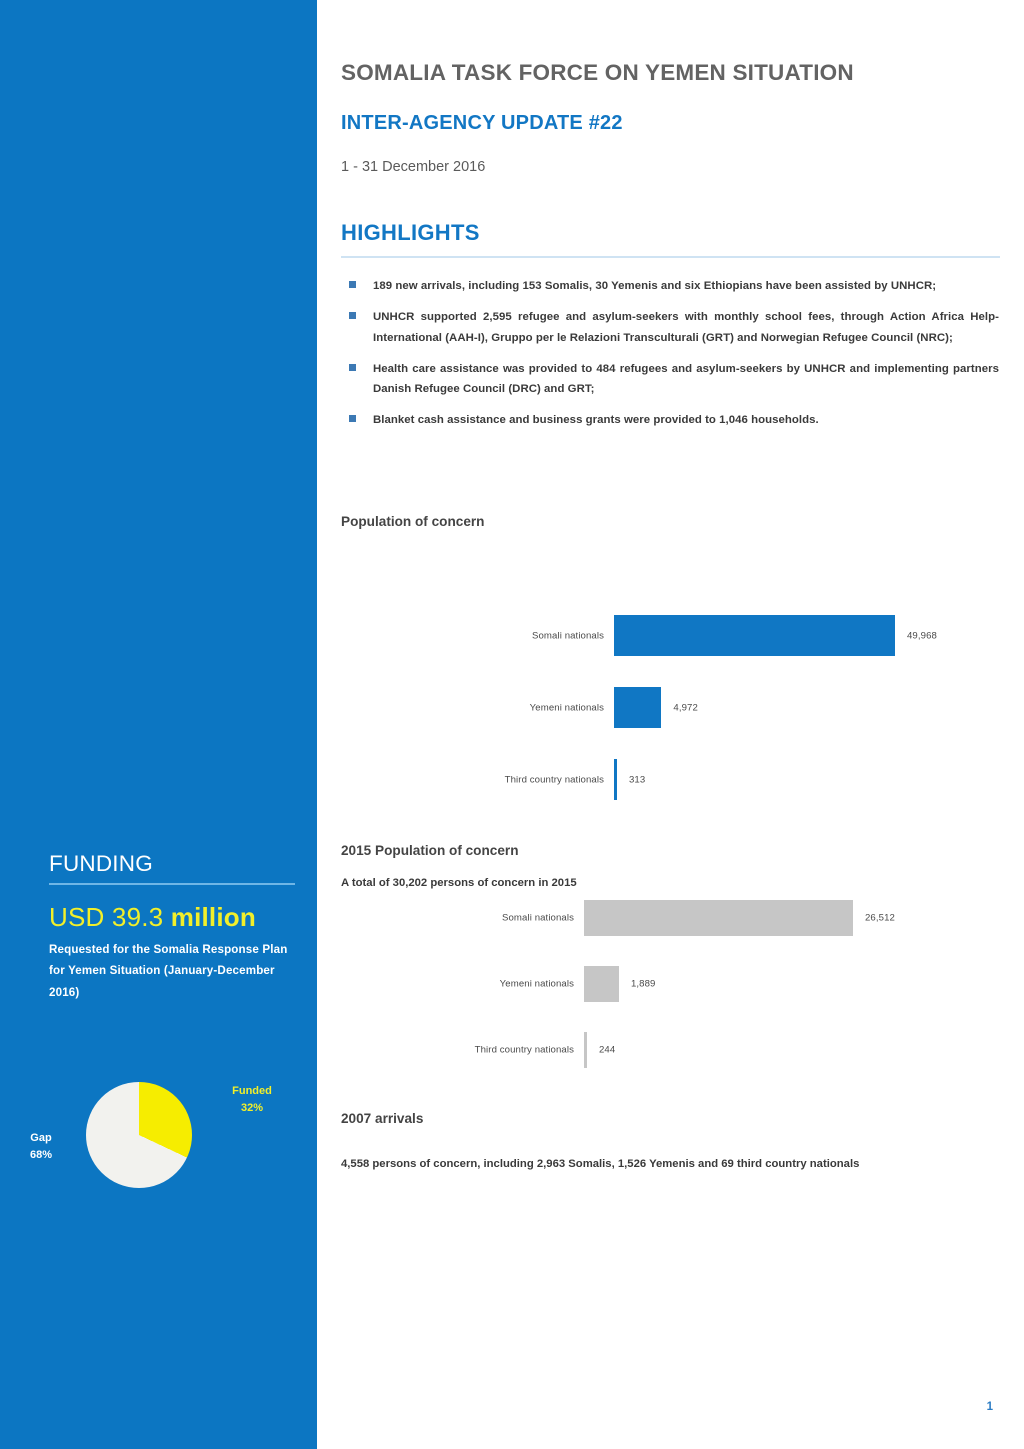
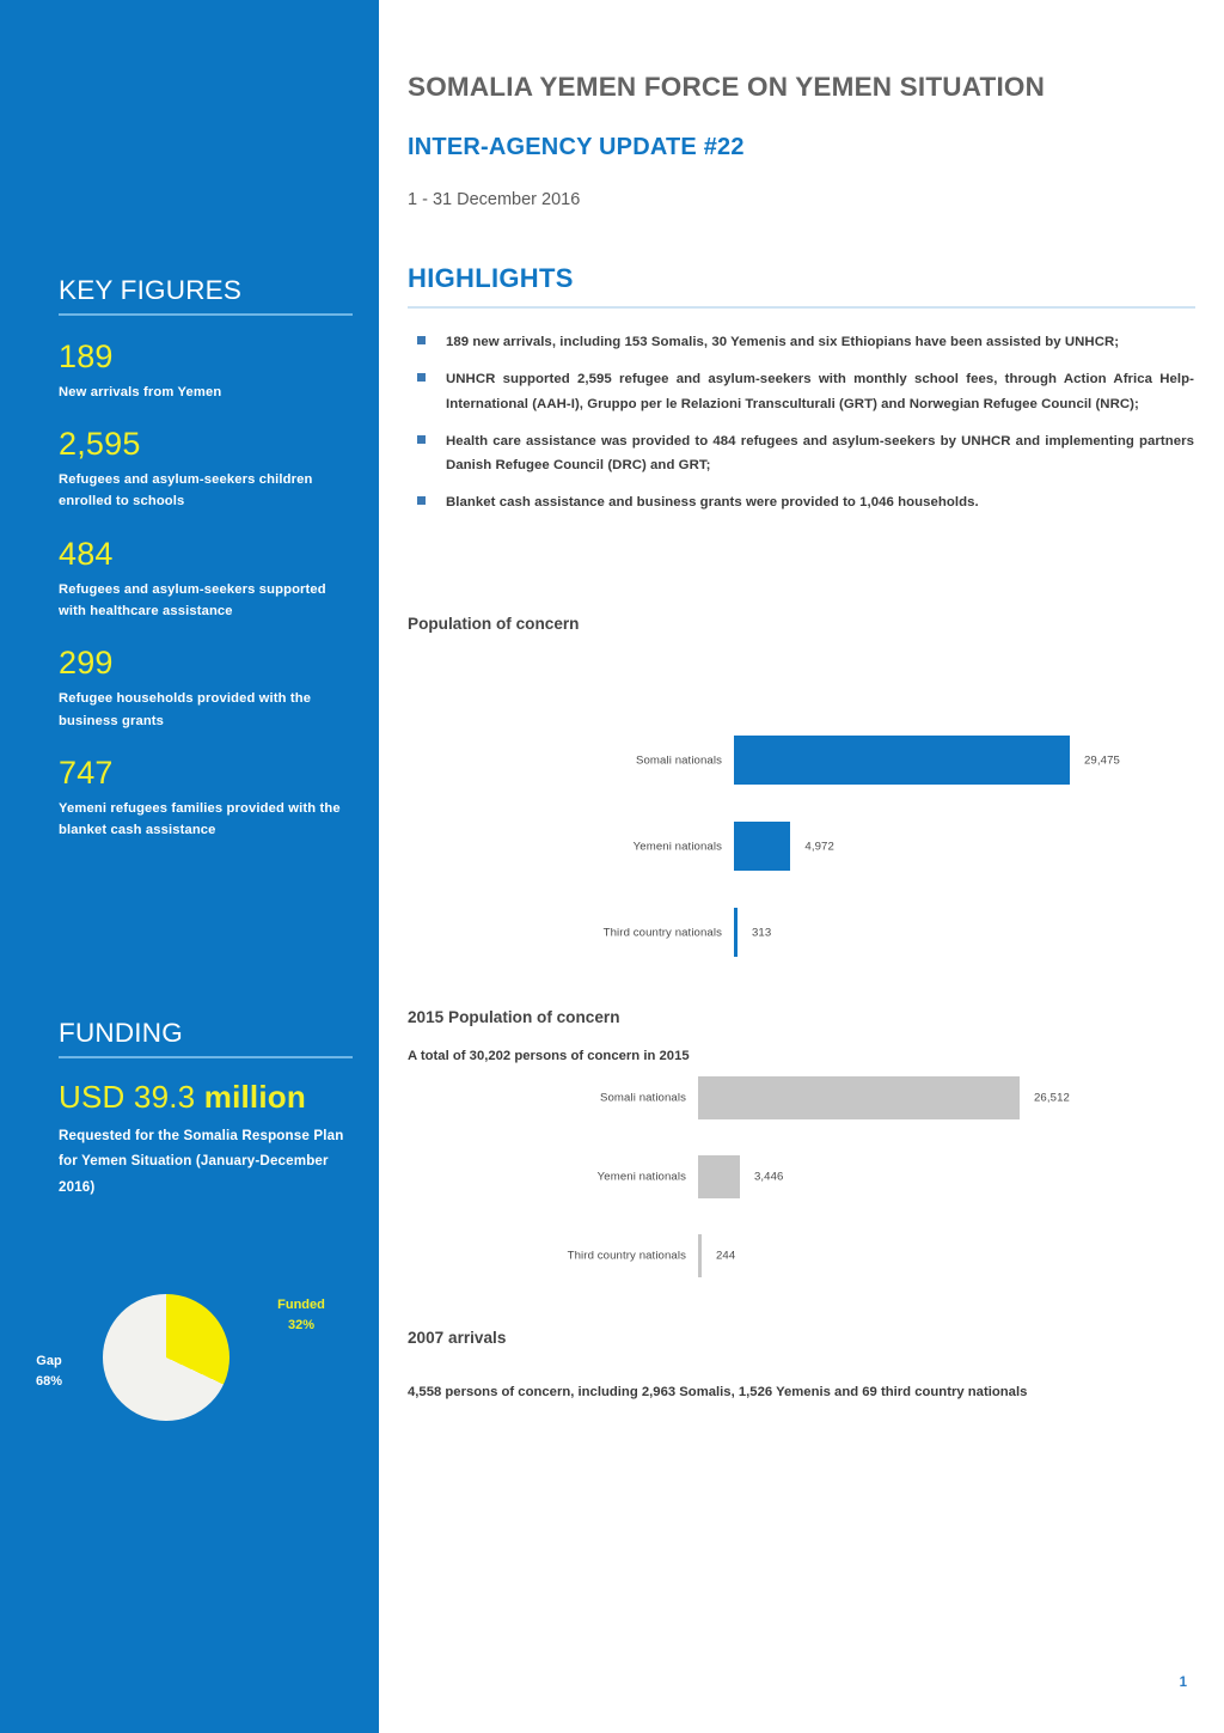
+ KEY FIGURES
+ 189
+ New arrivals from Yemen
+ 2,595
+ Refugees and asylum-seekers children enrolled to schools
+ 484
+ Refugees and asylum-seekers supported with healthcare assistance
+ 299
+ Refugee households provided with the business grants
+ 747
+ Yemeni refugees families provided with the blanket cash assistance
  FUNDING
  USD 39.3 million
  Requested for the Somalia Response Plan for Yemen Situation (January-December 2016)
  Funded
  32%
  Gap
  68%
- SOMALIA TASK FORCE ON YEMEN SITUATION
+ SOMALIA YEMEN FORCE ON YEMEN SITUATION
  INTER-AGENCY UPDATE #22
  1 - 31 December 2016
  HIGHLIGHTS
  189 new arrivals, including 153 Somalis, 30 Yemenis and six Ethiopians have been assisted by UNHCR;
  UNHCR supported 2,595 refugee and asylum-seekers with monthly school fees, through Action Africa Help-International (AAH-I), Gruppo per le Relazioni Transculturali (GRT) and Norwegian Refugee Council (NRC);
  Health care assistance was provided to 484 refugees and asylum-seekers by UNHCR and implementing partners Danish Refugee Council (DRC) and GRT;
  Blanket cash assistance and business grants were provided to 1,046 households.
  Population of concern
  Somali nationals
- 49,968
+ 29,475
  Yemeni nationals
  4,972
  Third country nationals
  313
  2015 Population of concern
  A total of 30,202 persons of concern in 2015
  Somali nationals
  26,512
  Yemeni nationals
- 1,889
+ 3,446
  Third country nationals
  244
  2007 arrivals
  4,558 persons of concern, including 2,963 Somalis, 1,526 Yemenis and 69 third country nationals
  1
